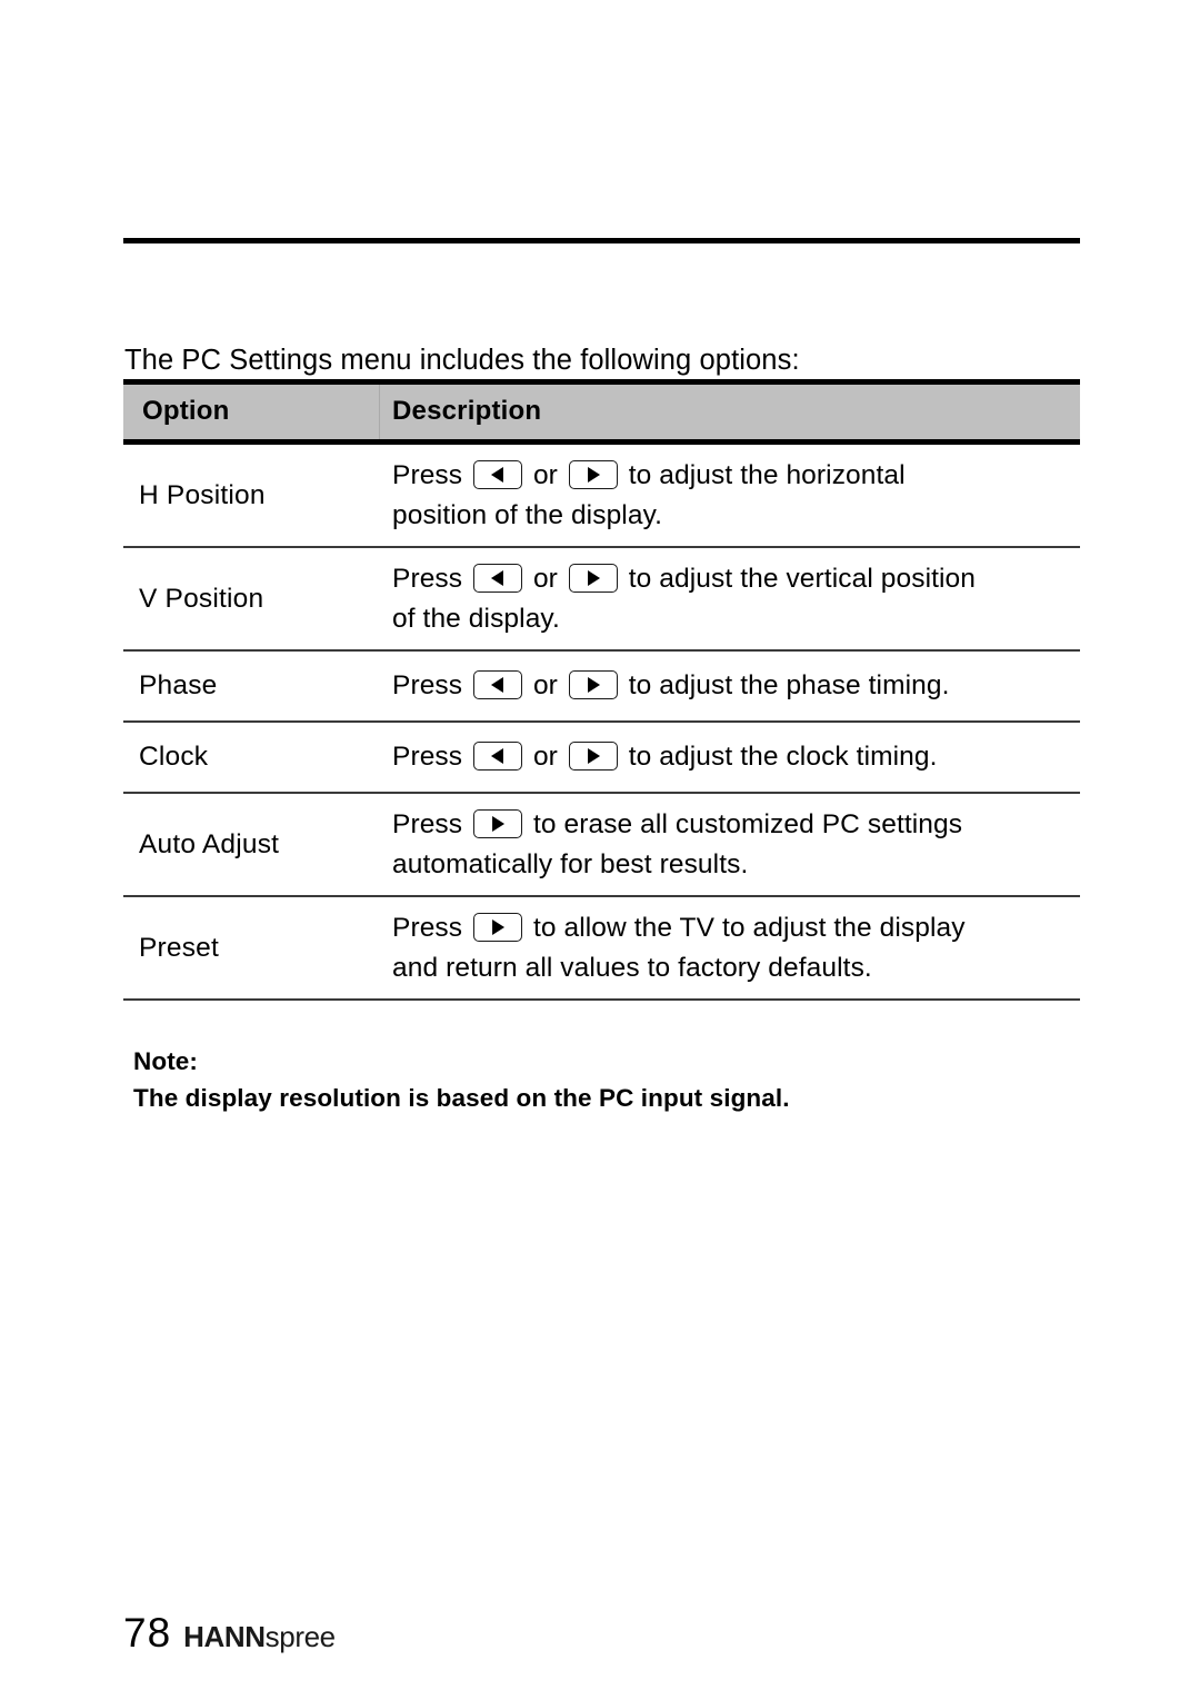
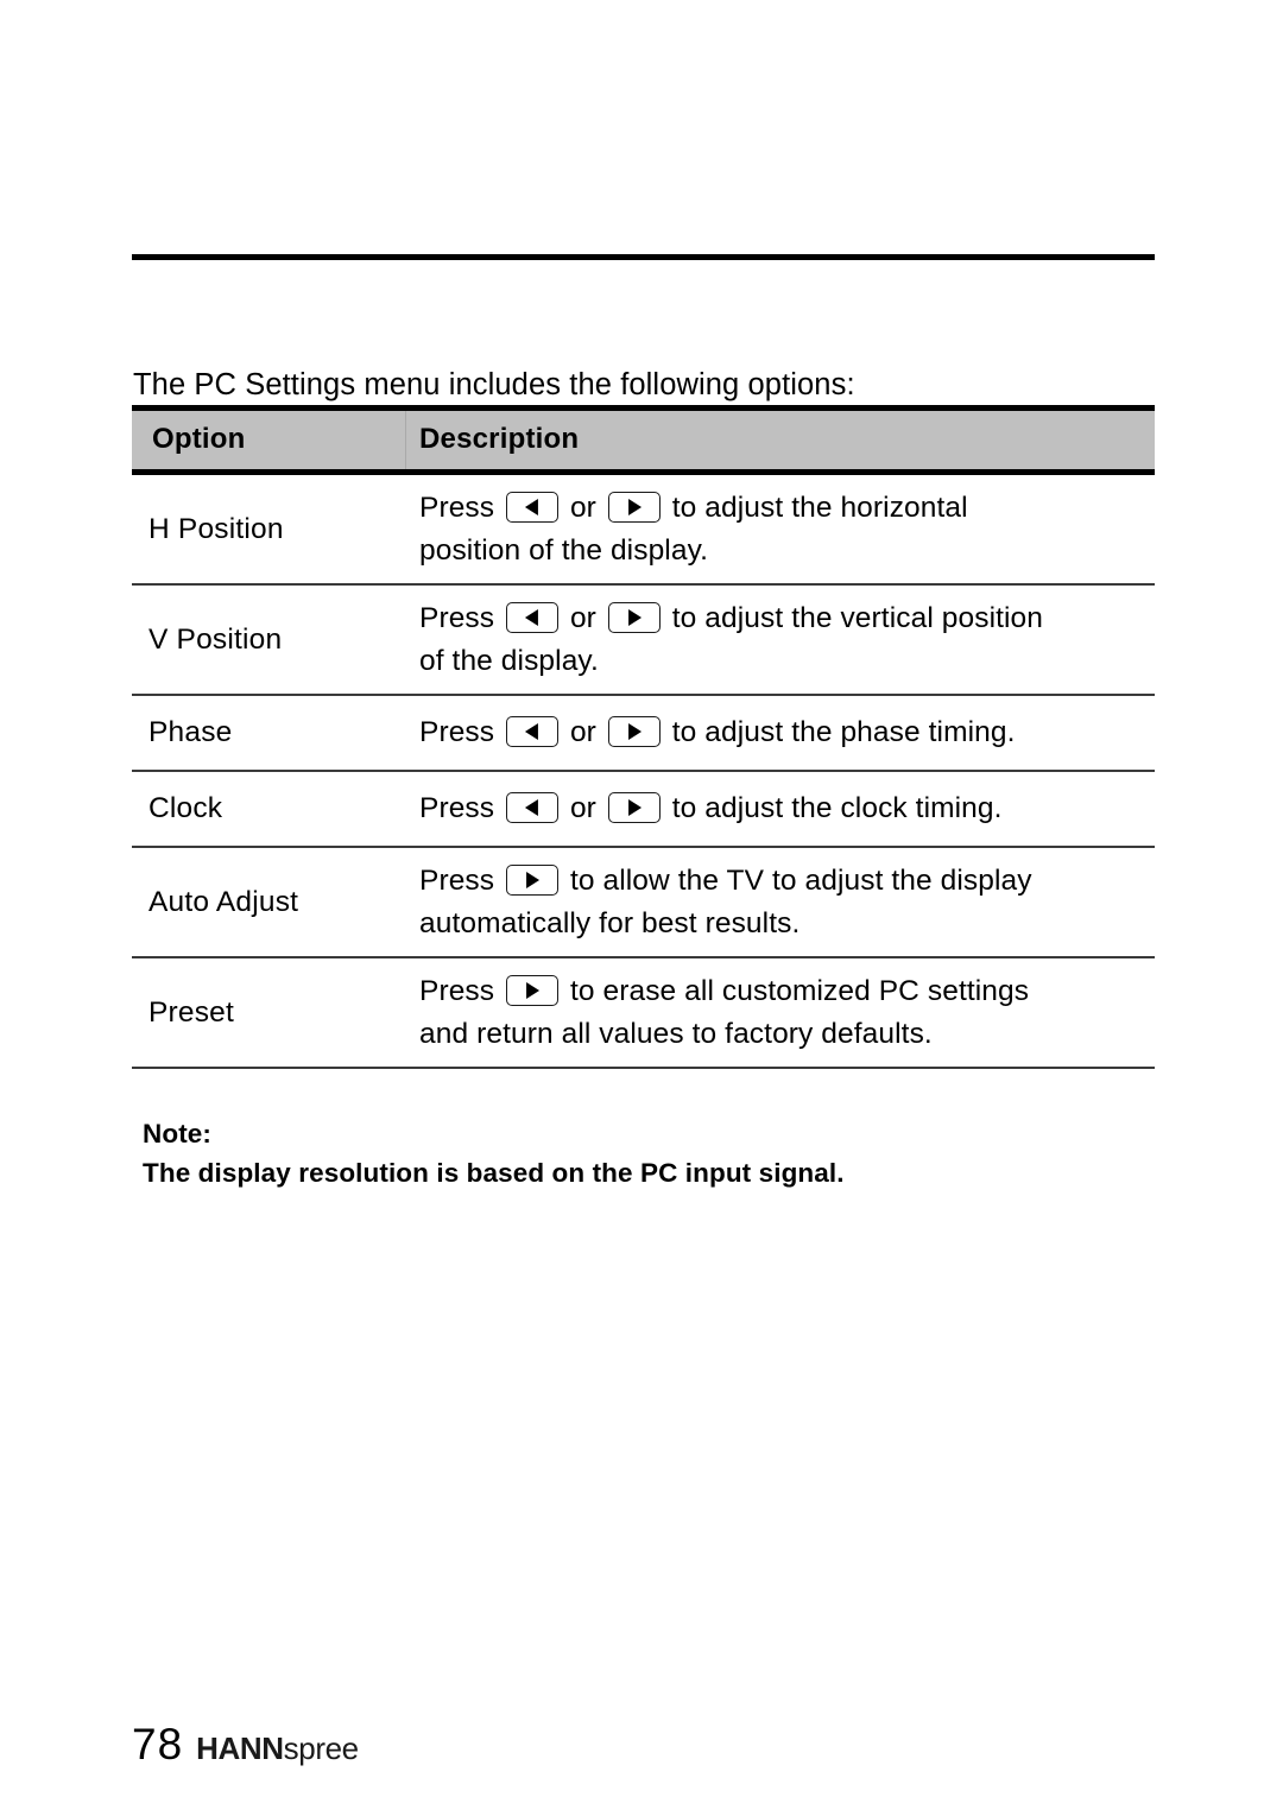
  The PC Settings menu includes the following options:
  Option
  Description
  H Position
  Press or to adjust the horizontal
  position of the display.
  V Position
  Press or to adjust the vertical position
  of the display.
  Phase
  Press or to adjust the phase timing.
  Clock
  Press or to adjust the clock timing.
  Auto Adjust
- Press to erase all customized PC settings
+ Press to allow the TV to adjust the display
  automatically for best results.
  Preset
- Press to allow the TV to adjust the display
+ Press to erase all customized PC settings
  and return all values to factory defaults.
  Note:
  The display resolution is based on the PC input signal.
  78
  HANNspree
